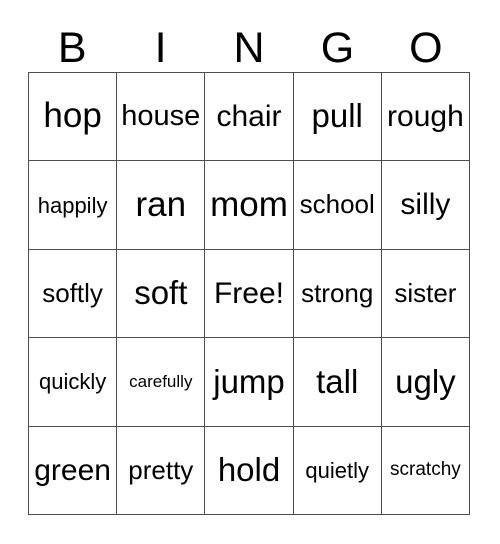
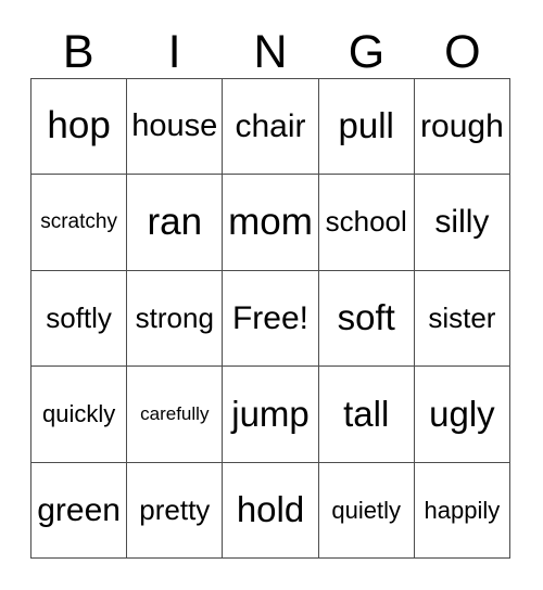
  B
  I
  N
  G
  O
  hop
  house
  chair
  pull
  rough
- happily
+ scratchy
  ran
  mom
  school
  silly
  softly
- soft
+ strong
  Free!
- strong
+ soft
  sister
  quickly
  carefully
  jump
  tall
  ugly
  green
  pretty
  hold
  quietly
- scratchy
+ happily
